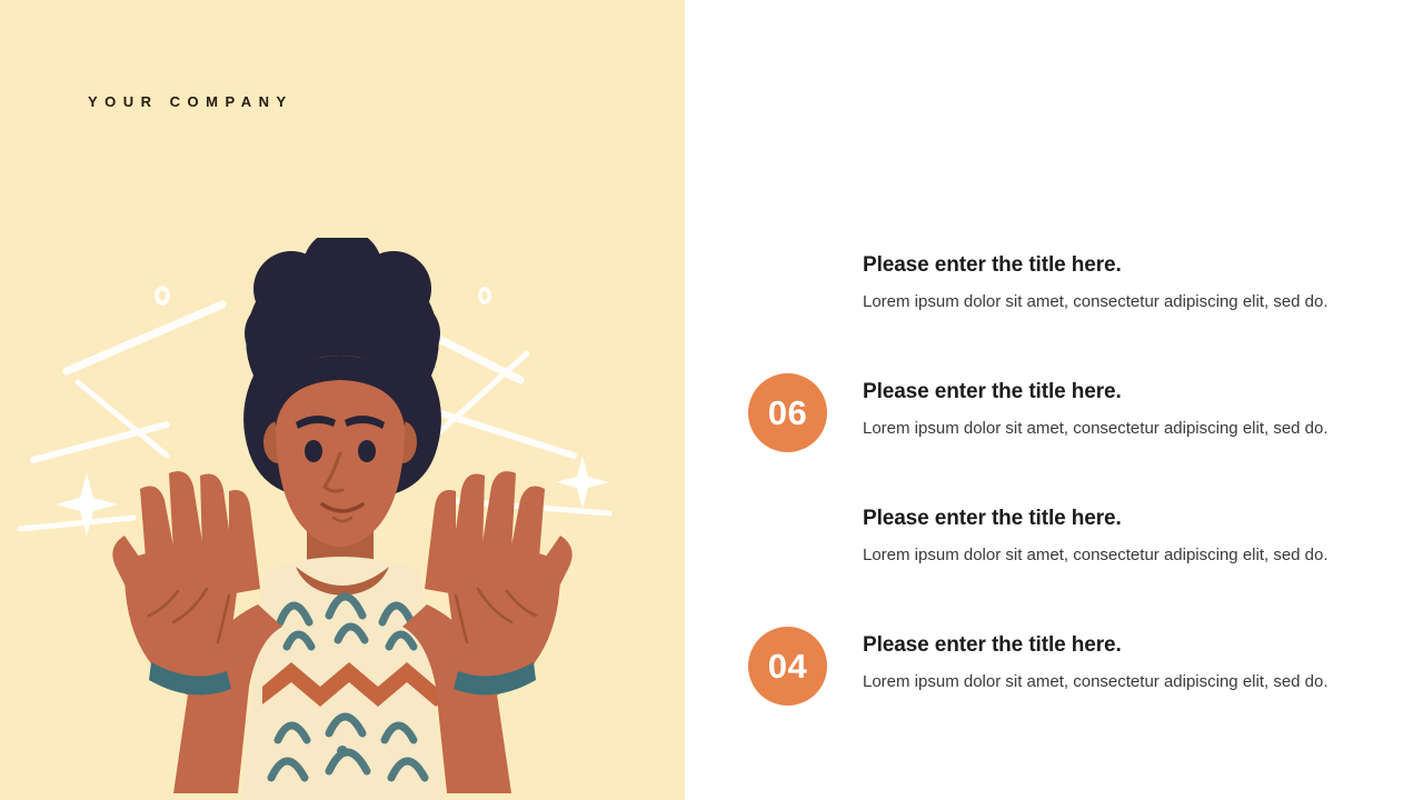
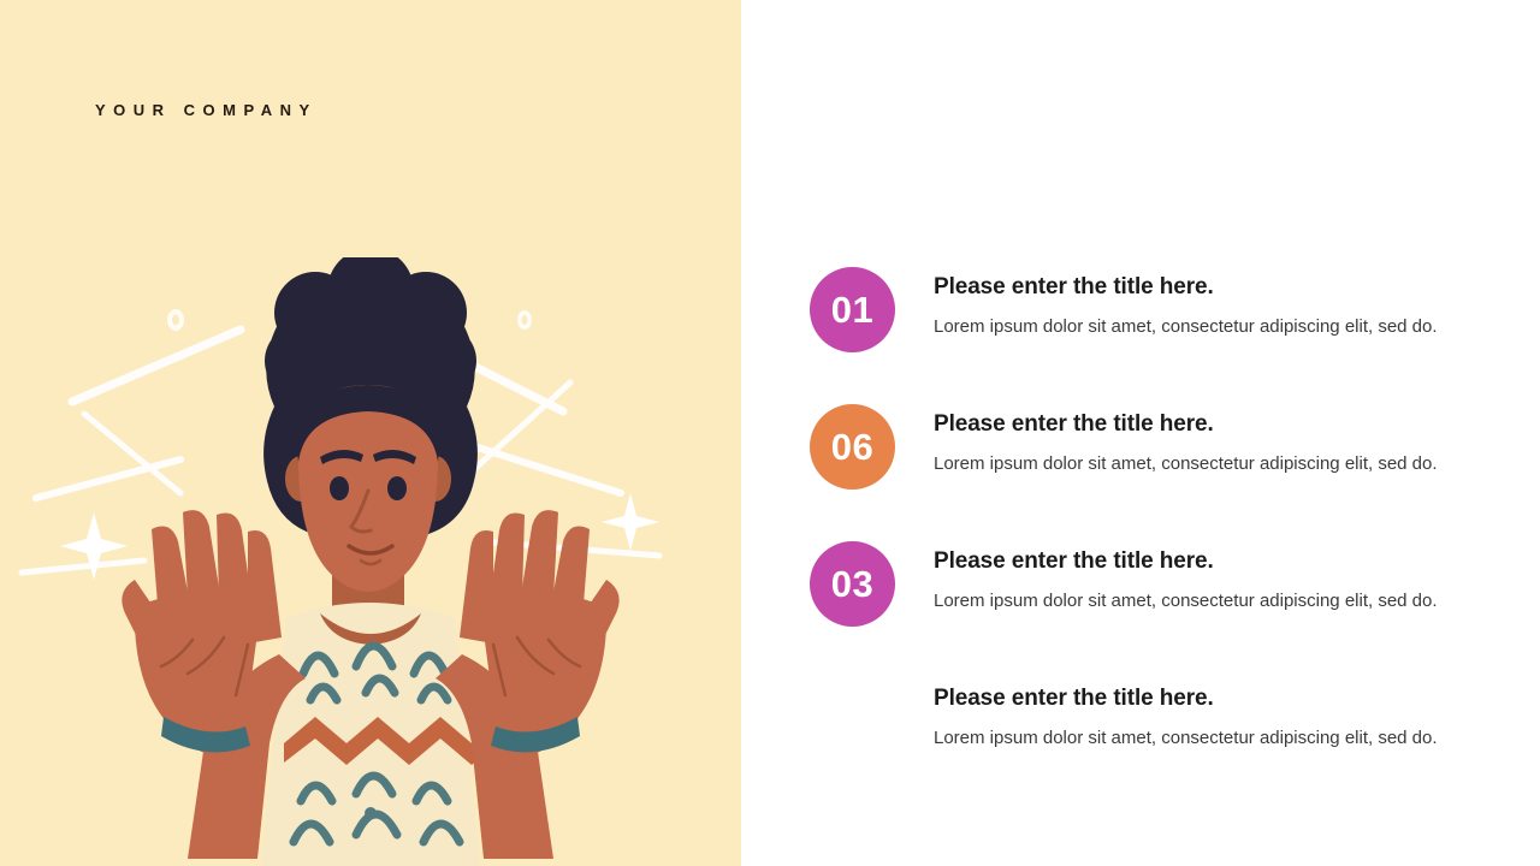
  YOUR COMPANY
+ 01
  Please enter the title here.
  Lorem ipsum dolor sit amet, consectetur adipiscing elit, sed do.
  06
  Please enter the title here.
  Lorem ipsum dolor sit amet, consectetur adipiscing elit, sed do.
+ 03
  Please enter the title here.
  Lorem ipsum dolor sit amet, consectetur adipiscing elit, sed do.
- 04
  Please enter the title here.
  Lorem ipsum dolor sit amet, consectetur adipiscing elit, sed do.
